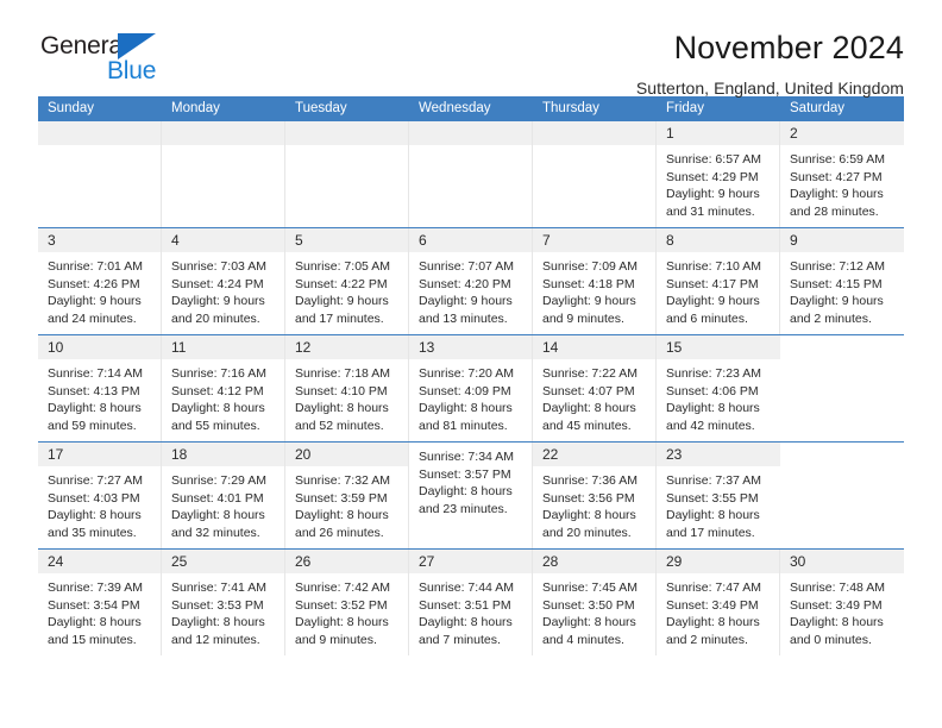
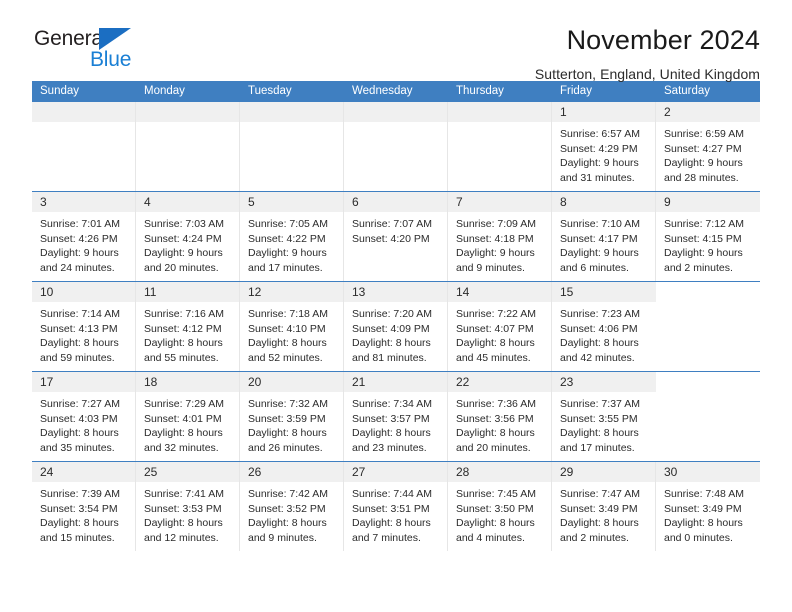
  General
  Blue
  November 2024
  Sutterton, England, United Kingdom
  Sunday
  Monday
  Tuesday
  Wednesday
  Thursday
  Friday
  Saturday
  1
  Sunrise: 6:57 AM
  Sunset: 4:29 PM
  Daylight: 9 hours and 31 minutes.
  2
  Sunrise: 6:59 AM
  Sunset: 4:27 PM
  Daylight: 9 hours and 28 minutes.
  3
  Sunrise: 7:01 AM
  Sunset: 4:26 PM
  Daylight: 9 hours and 24 minutes.
  4
  Sunrise: 7:03 AM
  Sunset: 4:24 PM
  Daylight: 9 hours and 20 minutes.
  5
  Sunrise: 7:05 AM
  Sunset: 4:22 PM
  Daylight: 9 hours and 17 minutes.
  6
  Sunrise: 7:07 AM
  Sunset: 4:20 PM
- Daylight: 9 hours and 13 minutes.
  7
  Sunrise: 7:09 AM
  Sunset: 4:18 PM
  Daylight: 9 hours and 9 minutes.
  8
  Sunrise: 7:10 AM
  Sunset: 4:17 PM
  Daylight: 9 hours and 6 minutes.
  9
  Sunrise: 7:12 AM
  Sunset: 4:15 PM
  Daylight: 9 hours and 2 minutes.
  10
  Sunrise: 7:14 AM
  Sunset: 4:13 PM
  Daylight: 8 hours and 59 minutes.
  11
  Sunrise: 7:16 AM
  Sunset: 4:12 PM
  Daylight: 8 hours and 55 minutes.
  12
  Sunrise: 7:18 AM
  Sunset: 4:10 PM
  Daylight: 8 hours and 52 minutes.
  13
  Sunrise: 7:20 AM
  Sunset: 4:09 PM
  Daylight: 8 hours and 81 minutes.
  14
  Sunrise: 7:22 AM
  Sunset: 4:07 PM
  Daylight: 8 hours and 45 minutes.
  15
  Sunrise: 7:23 AM
  Sunset: 4:06 PM
  Daylight: 8 hours and 42 minutes.
  17
  Sunrise: 7:27 AM
  Sunset: 4:03 PM
  Daylight: 8 hours and 35 minutes.
  18
  Sunrise: 7:29 AM
  Sunset: 4:01 PM
  Daylight: 8 hours and 32 minutes.
  20
  Sunrise: 7:32 AM
  Sunset: 3:59 PM
  Daylight: 8 hours and 26 minutes.
+ 21
  Sunrise: 7:34 AM
  Sunset: 3:57 PM
  Daylight: 8 hours and 23 minutes.
  22
  Sunrise: 7:36 AM
  Sunset: 3:56 PM
  Daylight: 8 hours and 20 minutes.
  23
  Sunrise: 7:37 AM
  Sunset: 3:55 PM
  Daylight: 8 hours and 17 minutes.
  24
  Sunrise: 7:39 AM
  Sunset: 3:54 PM
  Daylight: 8 hours and 15 minutes.
  25
  Sunrise: 7:41 AM
  Sunset: 3:53 PM
  Daylight: 8 hours and 12 minutes.
  26
  Sunrise: 7:42 AM
  Sunset: 3:52 PM
  Daylight: 8 hours and 9 minutes.
  27
  Sunrise: 7:44 AM
  Sunset: 3:51 PM
  Daylight: 8 hours and 7 minutes.
  28
  Sunrise: 7:45 AM
  Sunset: 3:50 PM
  Daylight: 8 hours and 4 minutes.
  29
  Sunrise: 7:47 AM
  Sunset: 3:49 PM
  Daylight: 8 hours and 2 minutes.
  30
  Sunrise: 7:48 AM
  Sunset: 3:49 PM
  Daylight: 8 hours and 0 minutes.
